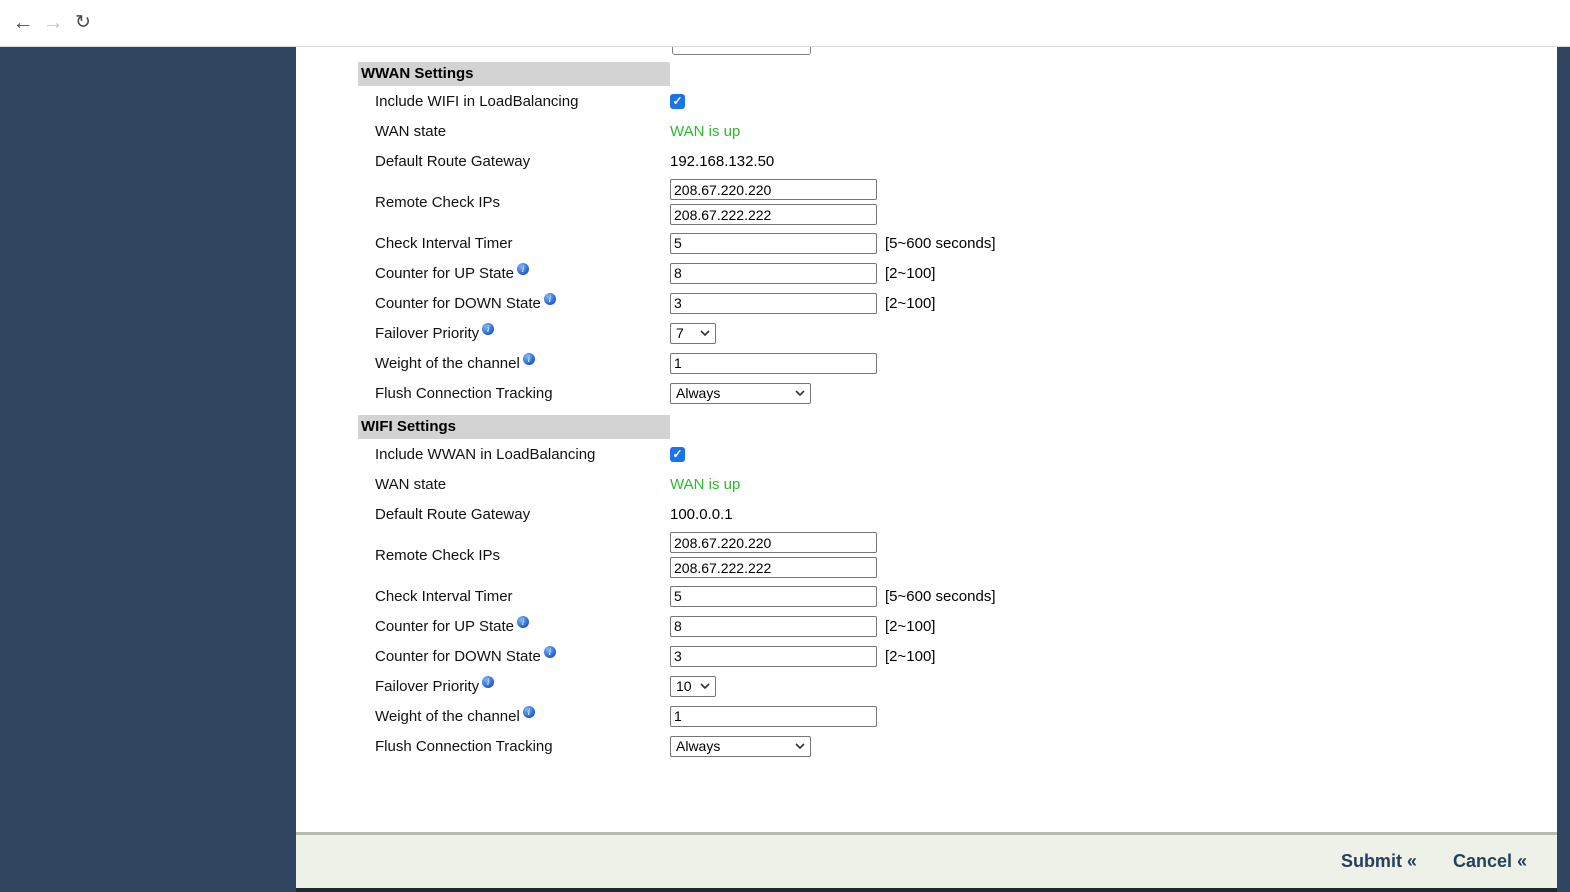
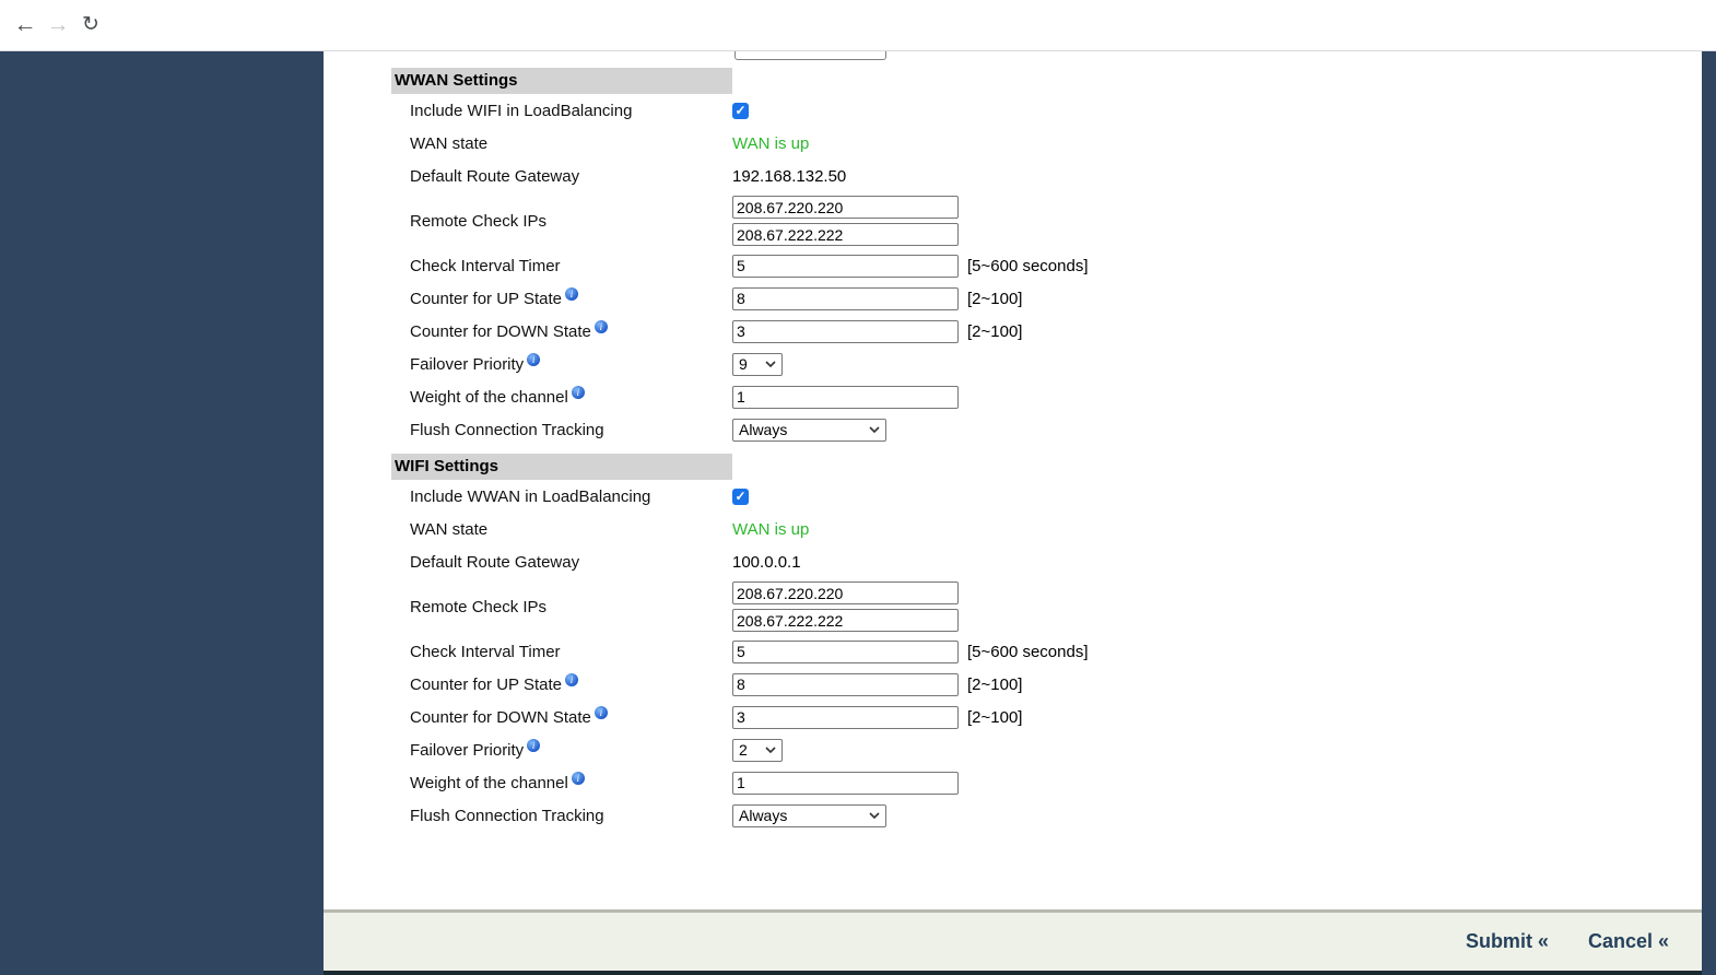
  ←
  →
  ↻
  WWAN Settings
  Include WIFI in LoadBalancing
  ✓
  WAN state
  WAN is up
  Default Route Gateway
  192.168.132.50
  Remote Check IPs
  208.67.220.220
  208.67.222.222
  Check Interval Timer
  5
  [5~600 seconds]
  Counter for UP State
  i
  8
  [2~100]
  Counter for DOWN State
  i
  3
  [2~100]
  Failover Priority
  i
- 7
+ 9
  Weight of the channel
  i
  1
  Flush Connection Tracking
  Always
  WIFI Settings
  Include WWAN in LoadBalancing
  ✓
  WAN state
  WAN is up
  Default Route Gateway
  100.0.0.1
  Remote Check IPs
  208.67.220.220
  208.67.222.222
  Check Interval Timer
  5
  [5~600 seconds]
  Counter for UP State
  i
  8
  [2~100]
  Counter for DOWN State
  i
  3
  [2~100]
  Failover Priority
  i
- 10
+ 2
  Weight of the channel
  i
  1
  Flush Connection Tracking
  Always
  Submit «
  Cancel «
